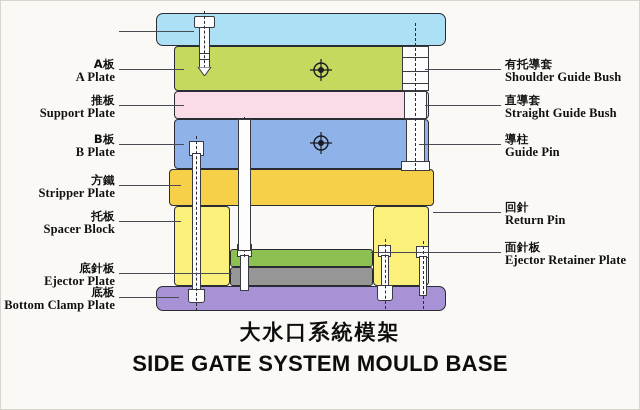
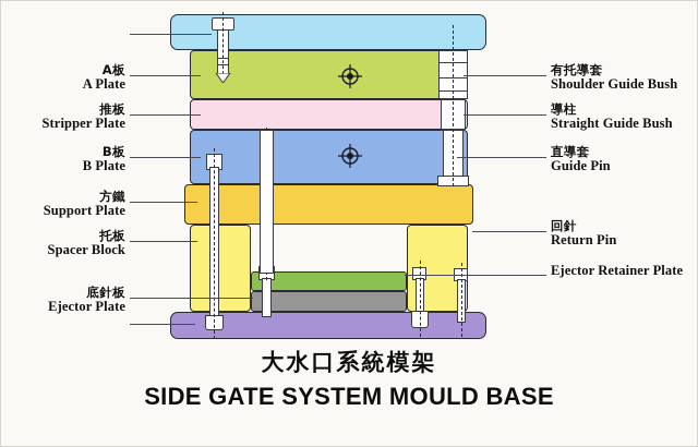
  A板
  A Plate
  推板
- Support Plate
+ Stripper Plate
  B板
  B Plate
  方鐵
- Stripper Plate
+ Support Plate
  托板
  Spacer Block
  底針板
  Ejector Plate
- 底板
- Bottom Clamp Plate
  有托導套
  Shoulder Guide Bush
- 直導套
+ 導柱
  Straight Guide Bush
- 導柱
+ 直導套
  Guide Pin
  回針
  Return Pin
- 面針板
  Ejector Retainer Plate
  大水口系統模架
  SIDE GATE SYSTEM MOULD BASE
